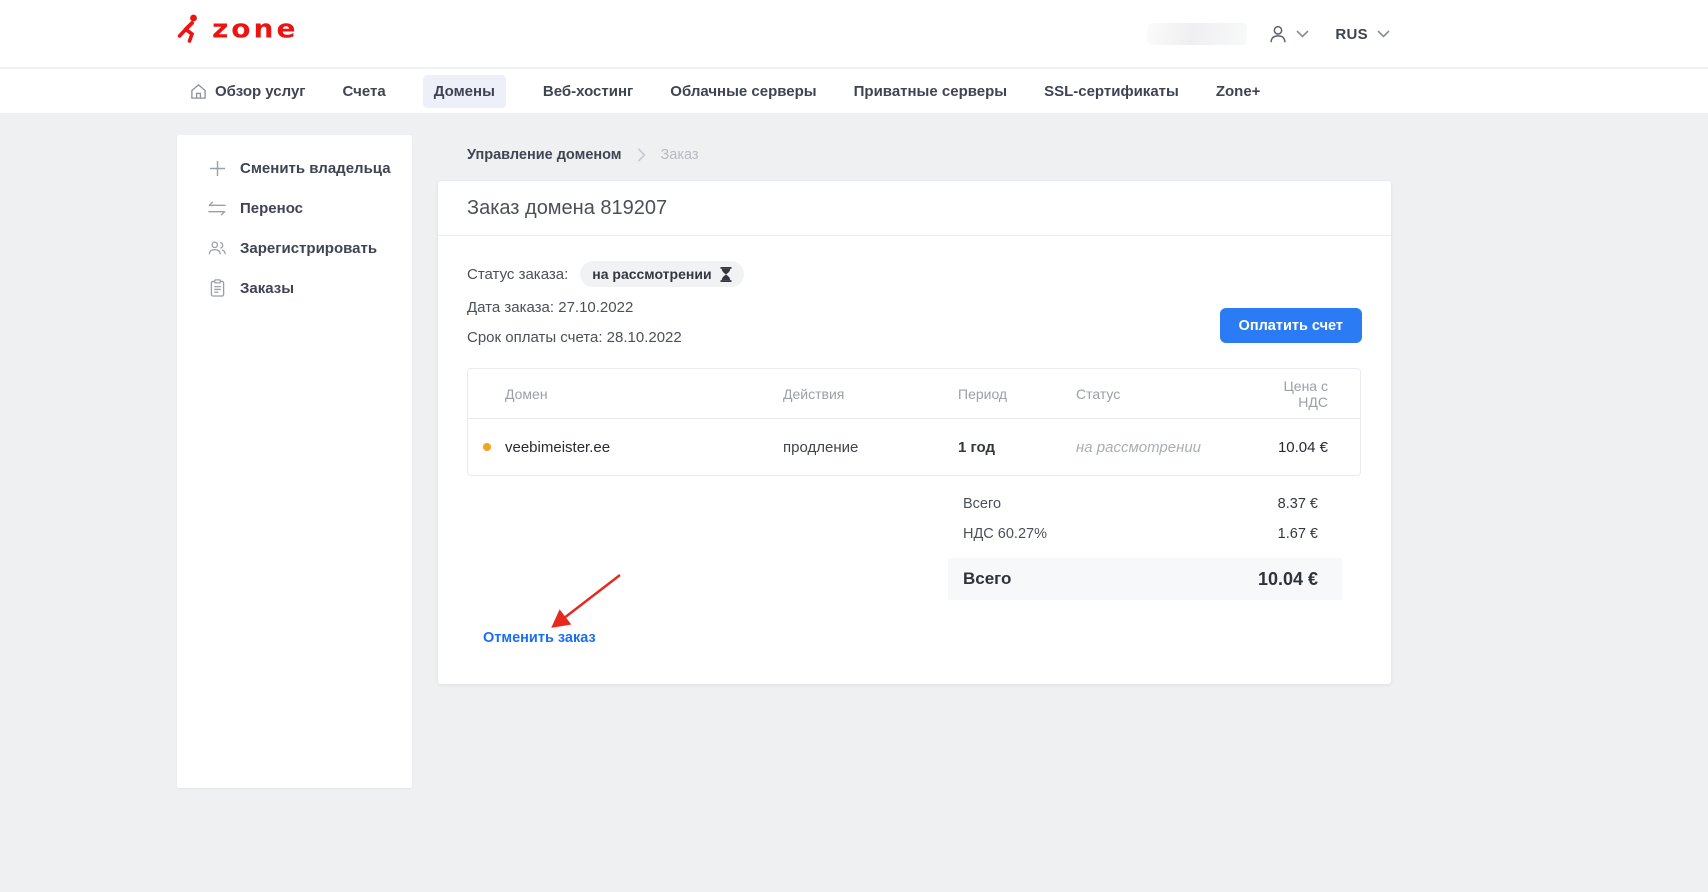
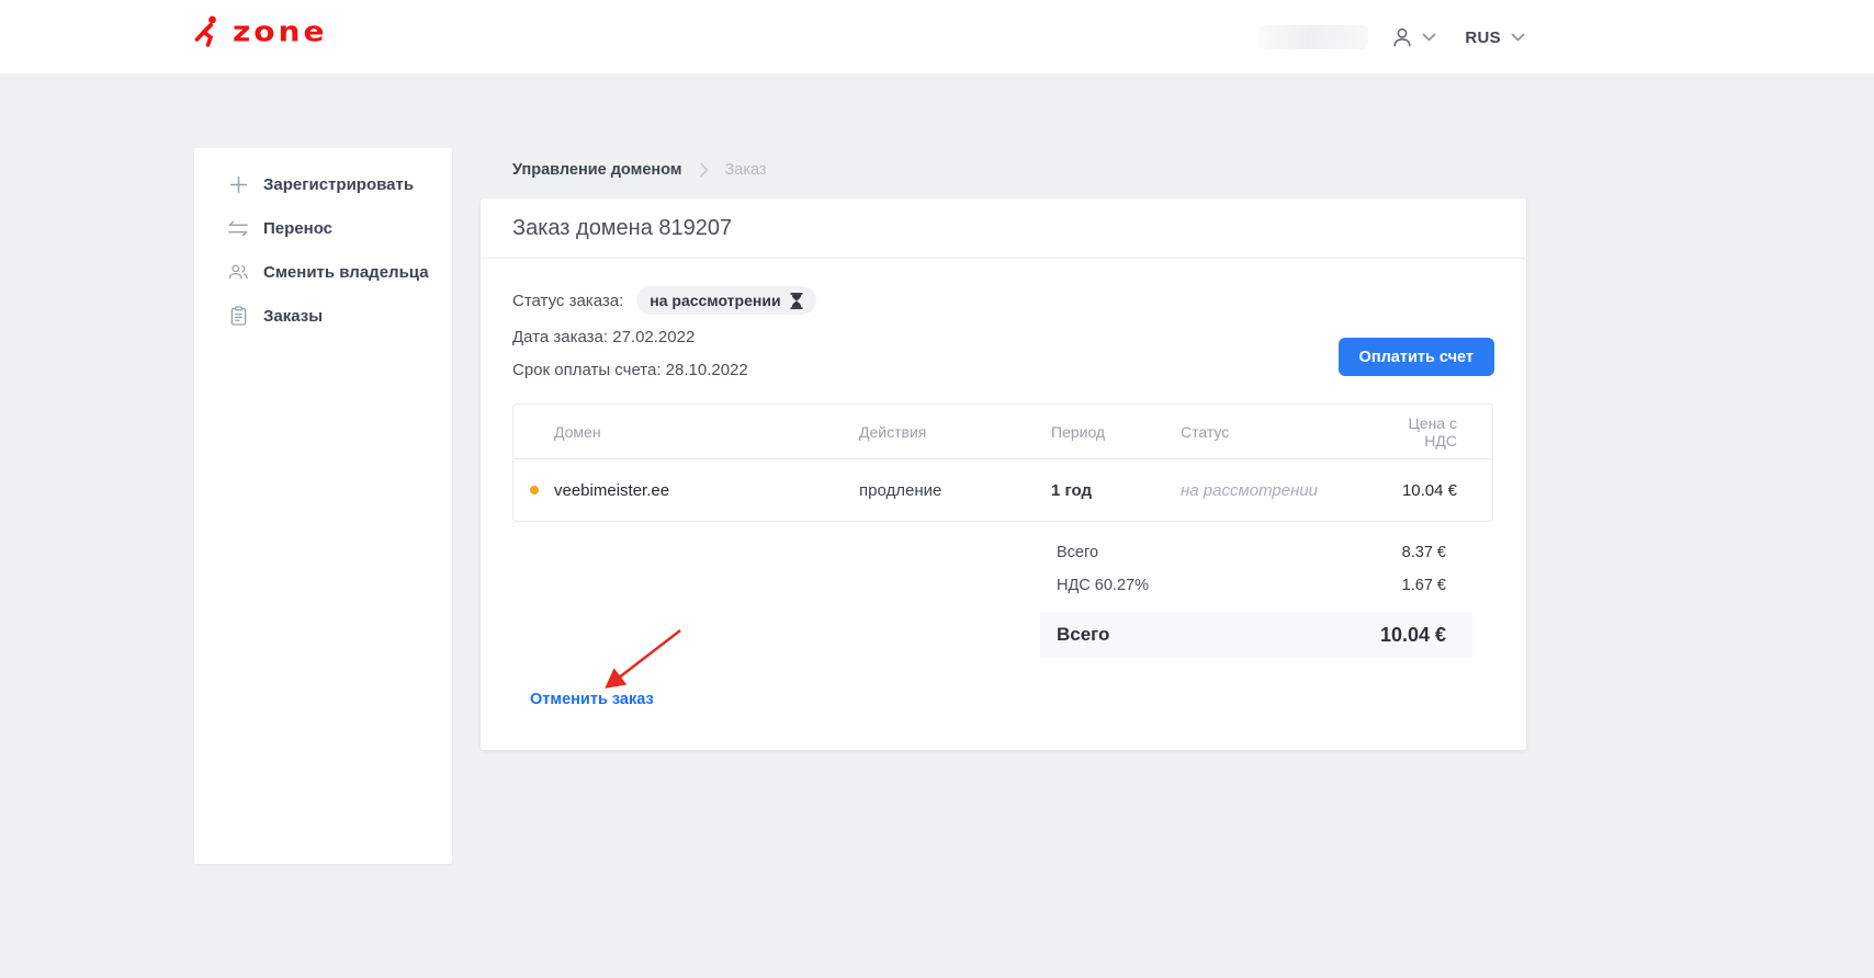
  zone
  RUS
- Обзор услуг
- Счета
- Домены
- Веб-хостинг
- Облачные серверы
- Приватные серверы
- SSL-сертификаты
- Zone+
- Сменить владельца
+ Зарегистрировать
  Перенос
- Зарегистрировать
+ Сменить владельца
  Заказы
  Управление доменом
  Заказ
  Заказ домена 819207
  Статус заказа:
  на рассмотрении
- Дата заказа: 27.10.2022
+ Дата заказа: 27.02.2022
  Срок оплаты счета: 28.10.2022
  Оплатить счет
  Домен
  Действия
  Период
  Статус
  Цена с НДС
  veebimeister.ee
  продление
  1 год
  на рассмотрении
  10.04 €
  Всего
  8.37 €
  НДС 60.27%
  1.67 €
  Всего
  10.04 €
  Отменить заказ
